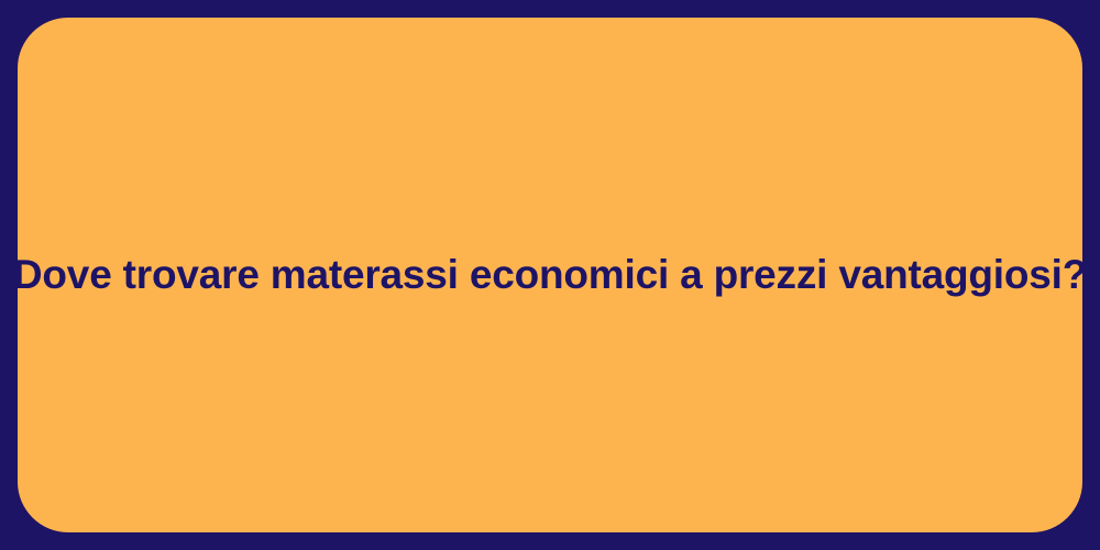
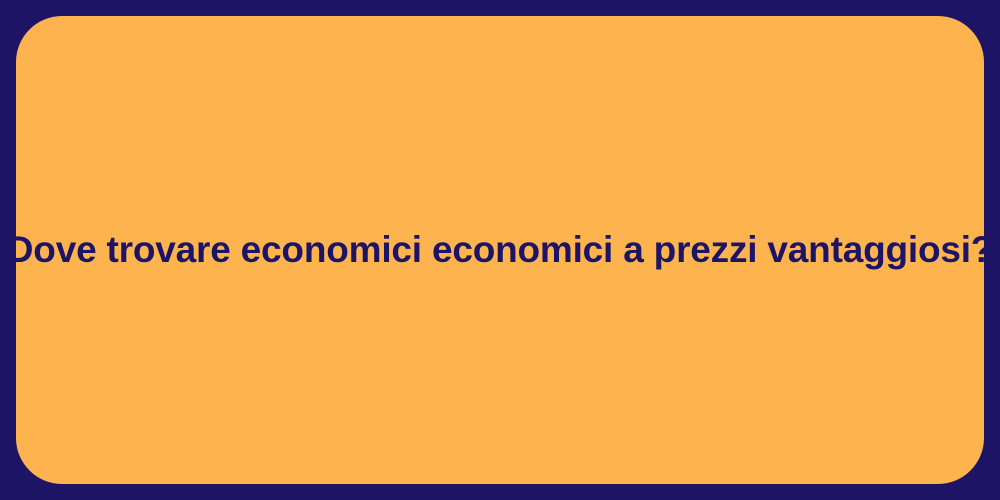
- Dove trovare materassi economici a prezzi vantaggiosi?
+ Dove trovare economici economici a prezzi vantaggiosi?
